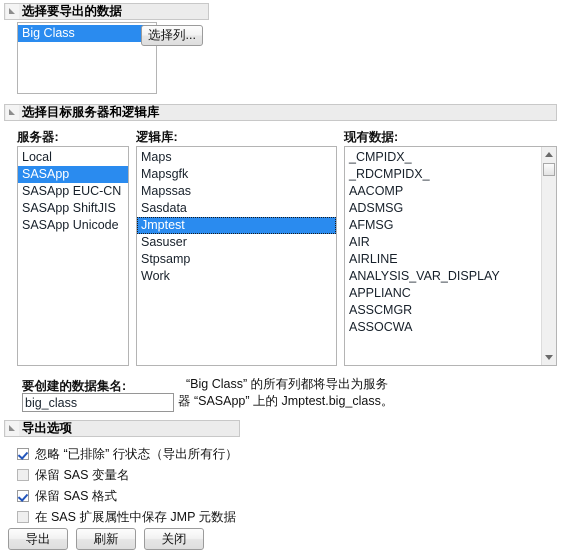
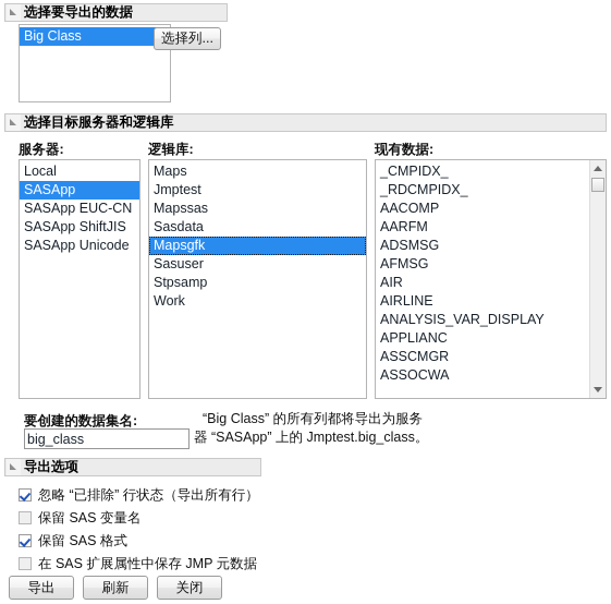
  选择要导出的数据
  Big Class
  选择列...
  选择目标服务器和逻辑库
  服务器:
  Local
  SASApp
  SASApp EUC-CN
  SASApp ShiftJIS
  SASApp Unicode
  逻辑库:
  Maps
- Mapsgfk
+ Jmptest
  Mapssas
  Sasdata
- Jmptest
+ Mapsgfk
  Sasuser
  Stpsamp
  Work
  现有数据:
  _CMPIDX_
  _RDCMPIDX_
  AACOMP
+ AARFM
  ADSMSG
  AFMSG
  AIR
  AIRLINE
  ANALYSIS_VAR_DISPLAY
  APPLIANC
  ASSCMGR
  ASSOCWA
  要创建的数据集名:
  big_class
  “Big Class” 的所有列都将导出为服务
  器 “SASApp” 上的 Jmptest.big_class。
  导出选项
  忽略 “已排除” 行状态（导出所有行）
  保留 SAS 变量名
  保留 SAS 格式
  在 SAS 扩展属性中保存 JMP 元数据
  导出
  刷新
  关闭
